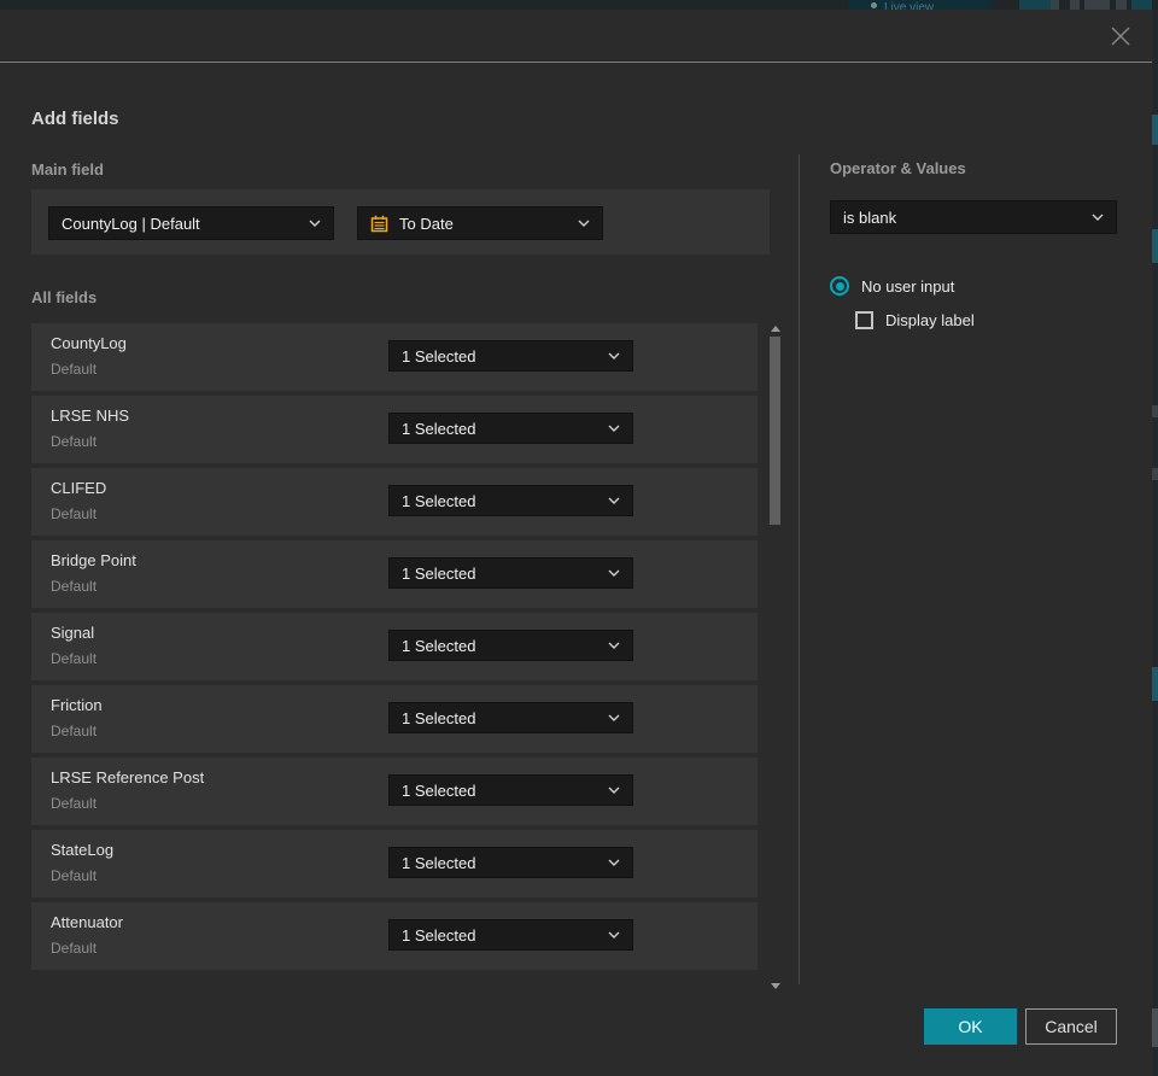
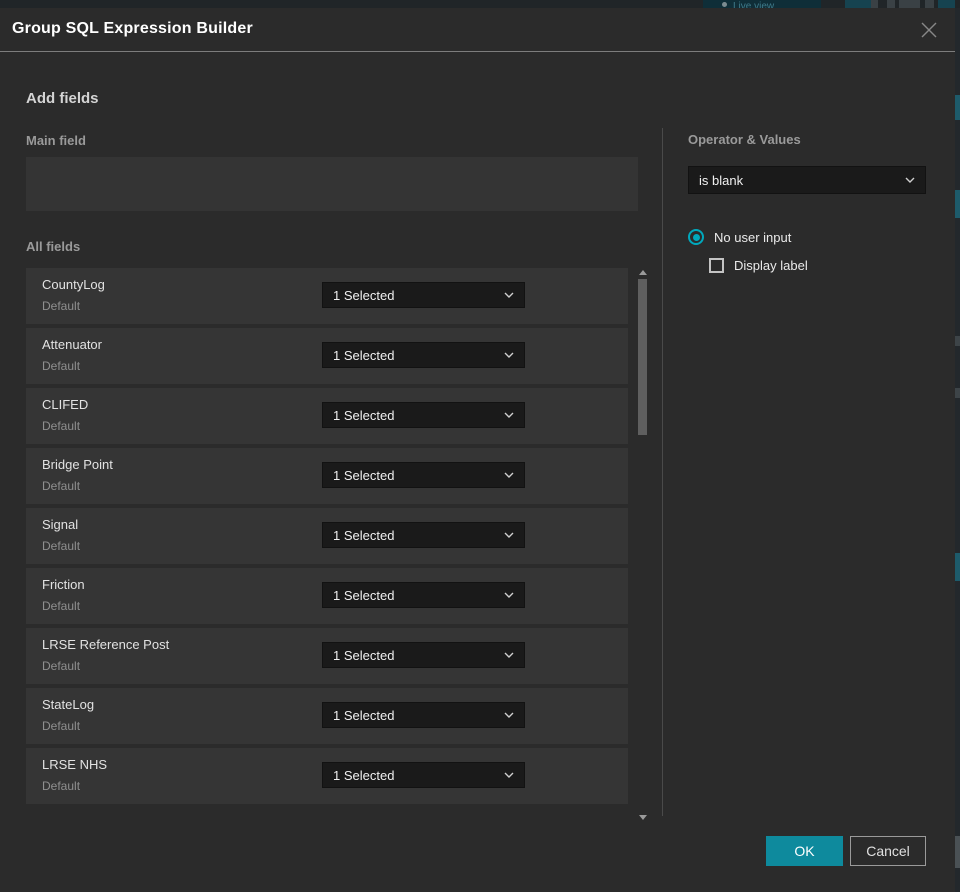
  Live view
+ Group SQL Expression Builder
  Add fields
  Main field
- CountyLog | Default
- To Date
  All fields
  Operator & Values
  is blank
  No user input
  Display label
  OK
  Cancel
  CountyLog
  Default
  1 Selected
- LRSE NHS
+ Attenuator
  Default
  1 Selected
  CLIFED
  Default
  1 Selected
  Bridge Point
  Default
  1 Selected
  Signal
  Default
  1 Selected
  Friction
  Default
  1 Selected
  LRSE Reference Post
  Default
  1 Selected
  StateLog
  Default
  1 Selected
- Attenuator
+ LRSE NHS
  Default
  1 Selected
